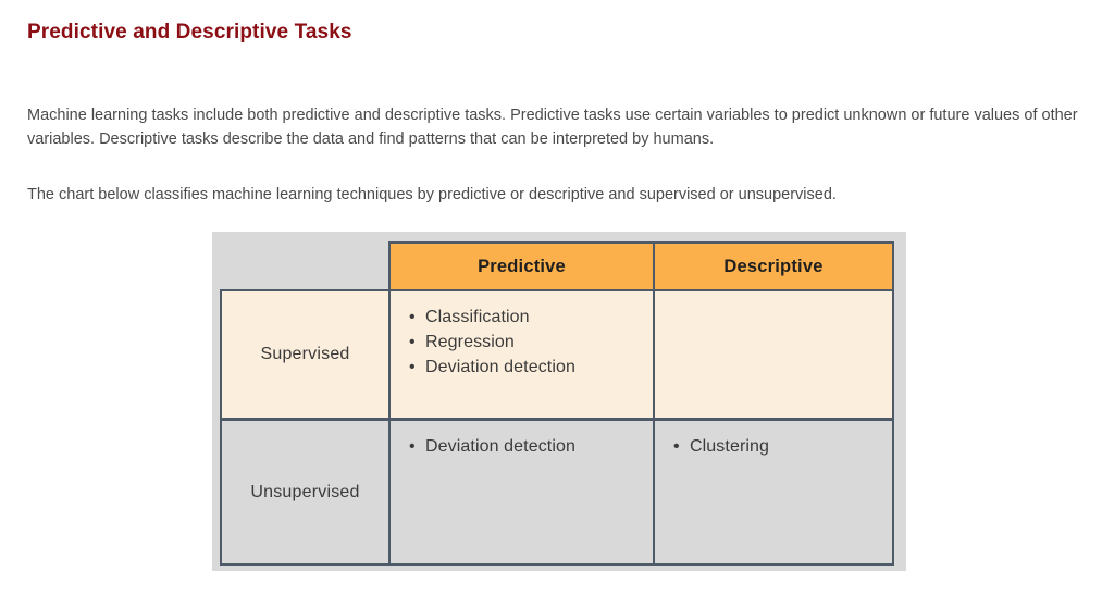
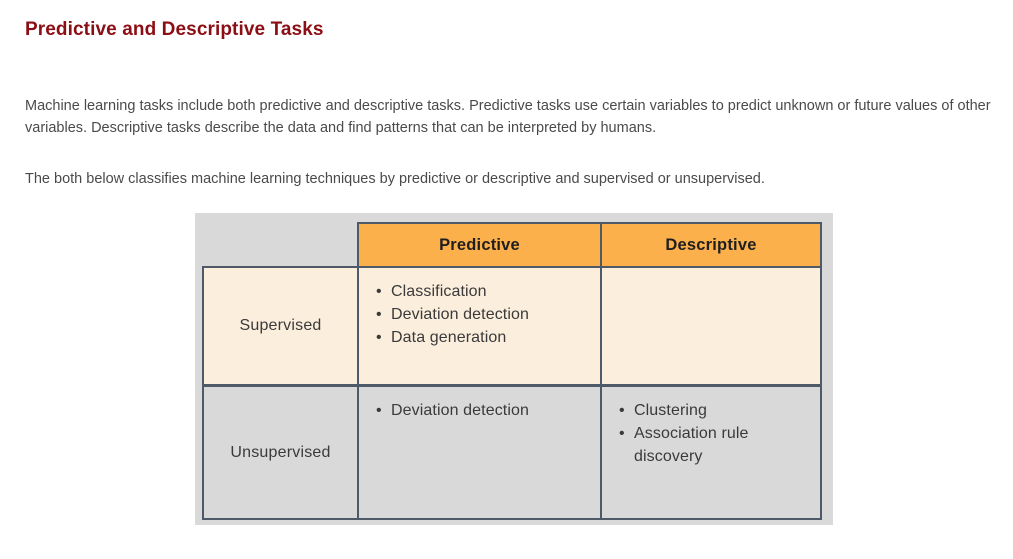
  Predictive and Descriptive Tasks
  Machine learning tasks include both predictive and descriptive tasks. Predictive tasks use certain variables to predict unknown or future values of other variables. Descriptive tasks describe the data and find patterns that can be interpreted by humans.
- The chart below classifies machine learning techniques by predictive or descriptive and supervised or unsupervised.
+ The both below classifies machine learning techniques by predictive or descriptive and supervised or unsupervised.
  Predictive
  Descriptive
  Supervised
  Classification
- Regression
  Deviation detection
+ Data generation
  Unsupervised
  Deviation detection
  Clustering
+ Association rule discovery
